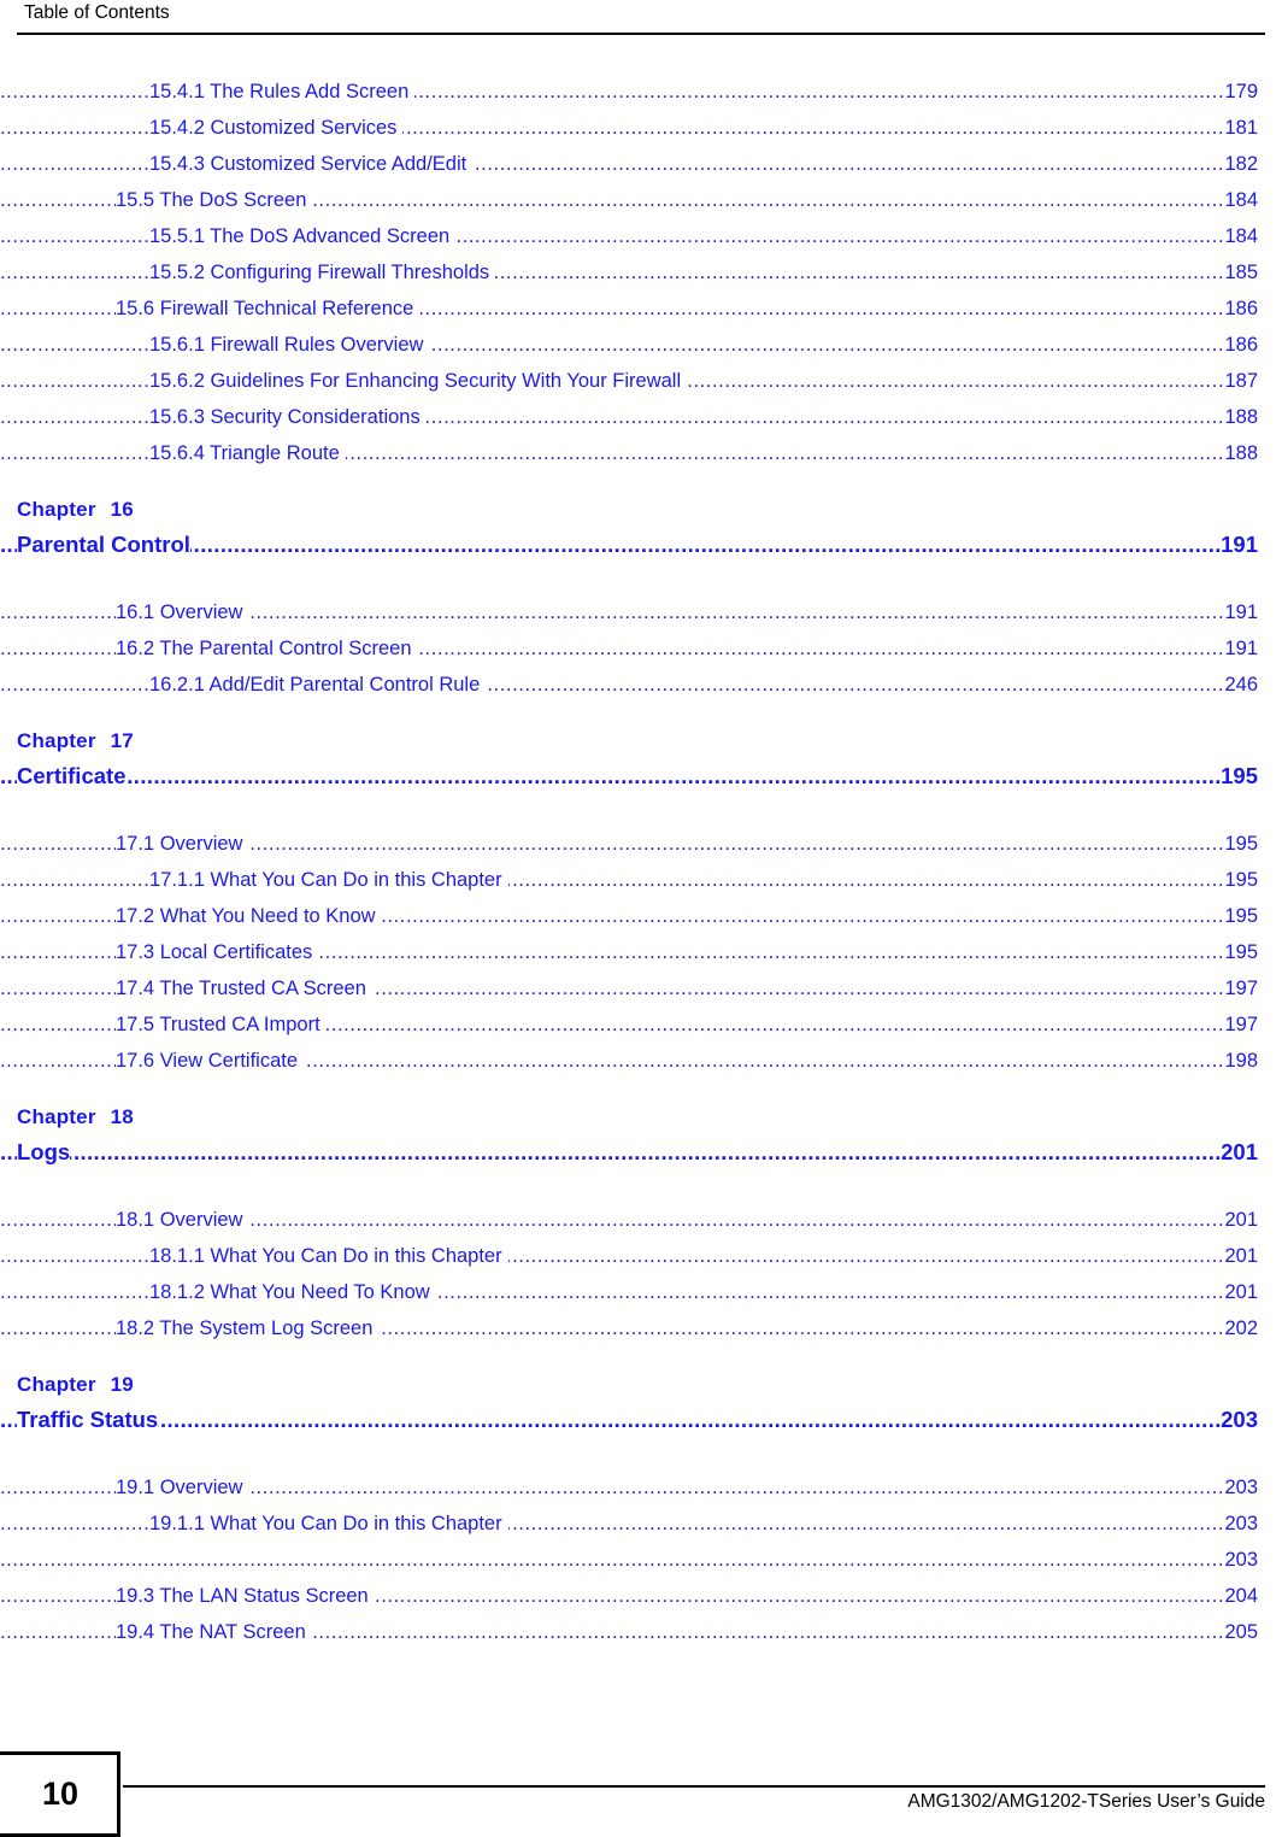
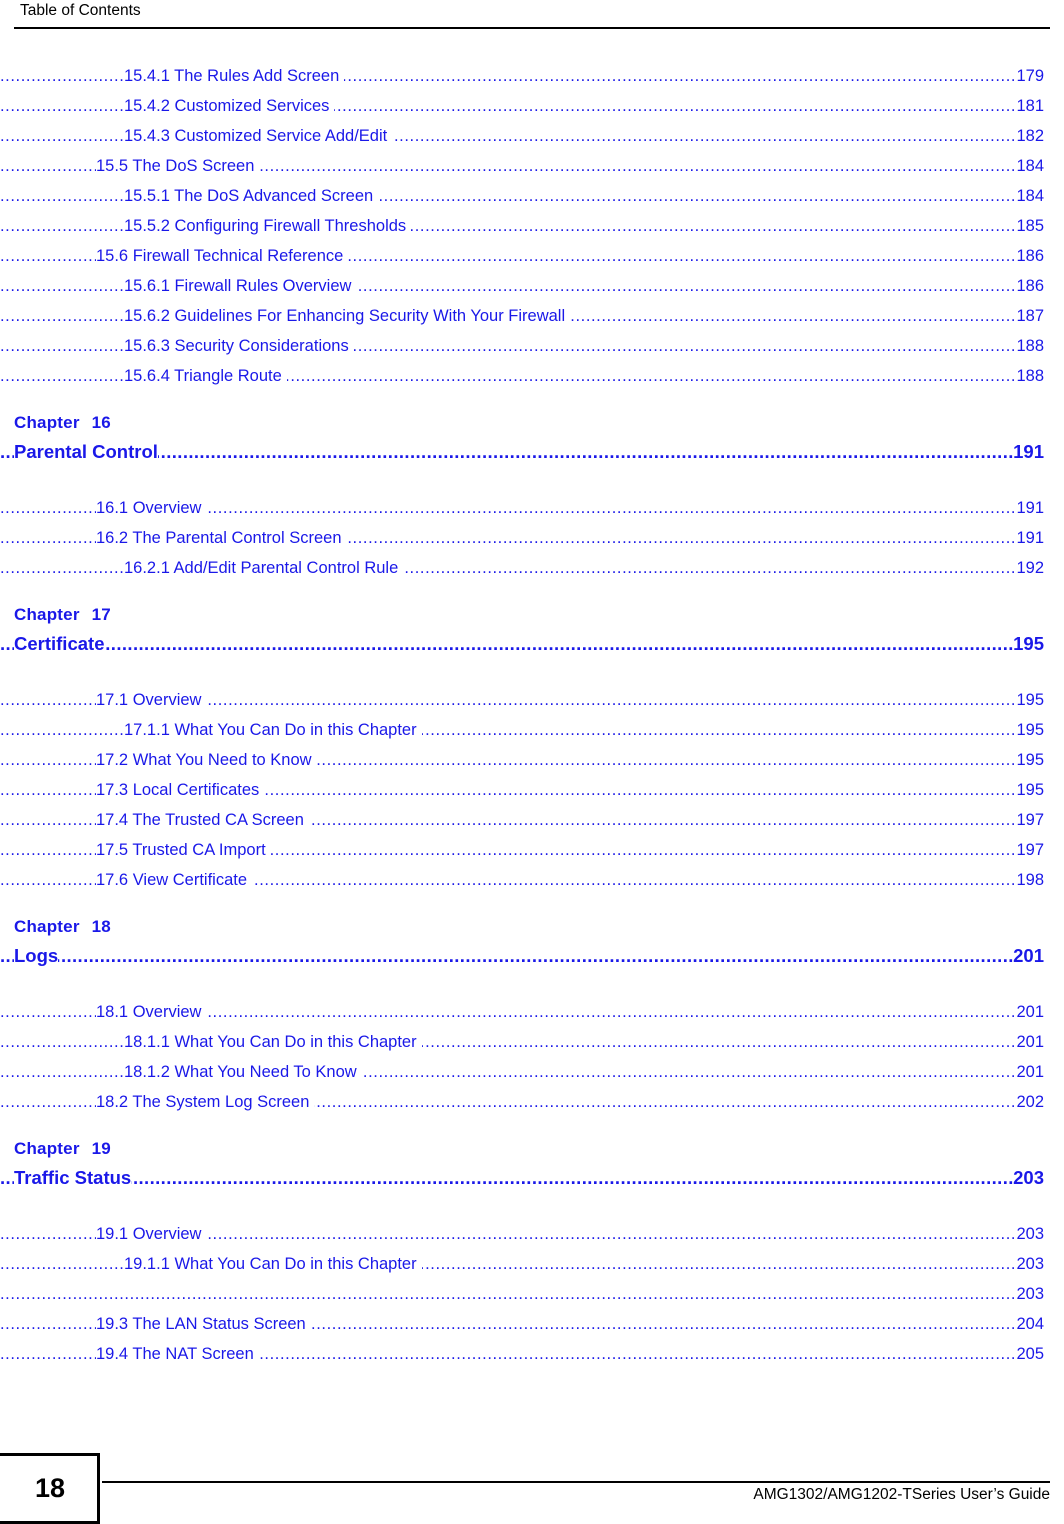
  Table of Contents
  15.4.1 The Rules Add Screen
  179
  15.4.2 Customized Services
  181
  15.4.3 Customized Service Add/Edit
  182
  15.5 The DoS Screen
  184
  15.5.1 The DoS Advanced Screen
  184
  15.5.2 Configuring Firewall Thresholds
  185
  15.6 Firewall Technical Reference
  186
  15.6.1 Firewall Rules Overview
  186
  15.6.2 Guidelines For Enhancing Security With Your Firewall
  187
  15.6.3 Security Considerations
  188
  15.6.4 Triangle Route
  188
  Chapter 16
  Parental Control
  191
  16.1 Overview
  191
  16.2 The Parental Control Screen
  191
  16.2.1 Add/Edit Parental Control Rule
- 246
+ 192
  Chapter 17
  Certificate
  195
  17.1 Overview
  195
  17.1.1 What You Can Do in this Chapter
  195
  17.2 What You Need to Know
  195
  17.3 Local Certificates
  195
  17.4 The Trusted CA Screen
  197
  17.5 Trusted CA Import
  197
  17.6 View Certificate
  198
  Chapter 18
  Logs
  201
  18.1 Overview
  201
  18.1.1 What You Can Do in this Chapter
  201
  18.1.2 What You Need To Know
  201
  18.2 The System Log Screen
  202
  Chapter 19
  Traffic Status
  203
  19.1 Overview
  203
  19.1.1 What You Can Do in this Chapter
  203
  203
  19.3 The LAN Status Screen
  204
  19.4 The NAT Screen
  205
- 10
+ 18
  AMG1302/AMG1202-TSeries User’s Guide
